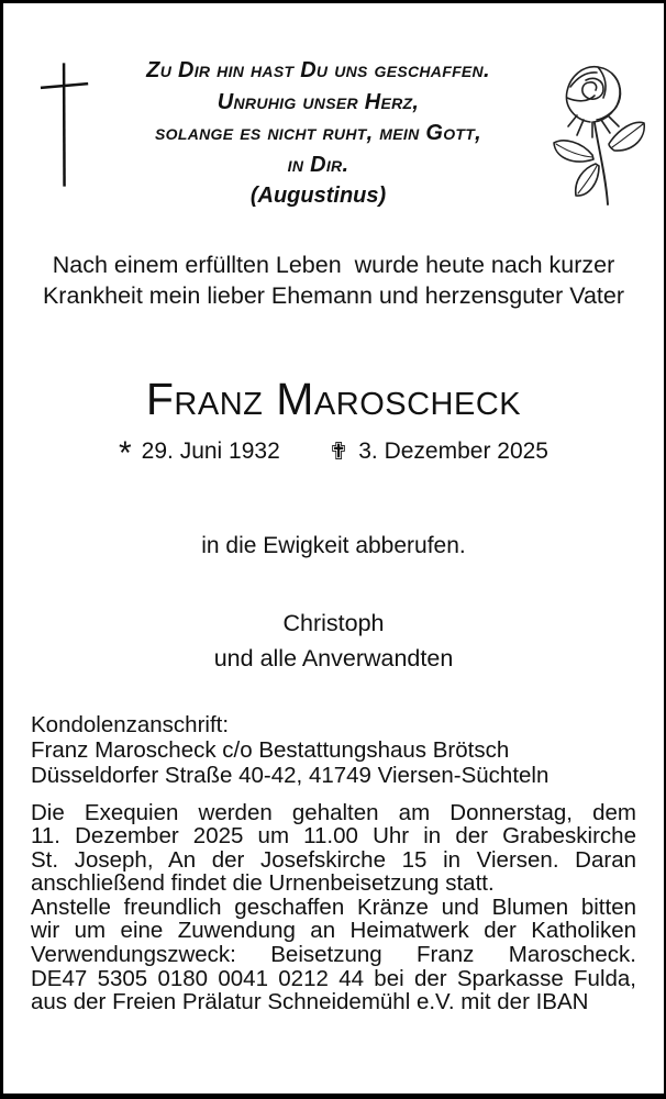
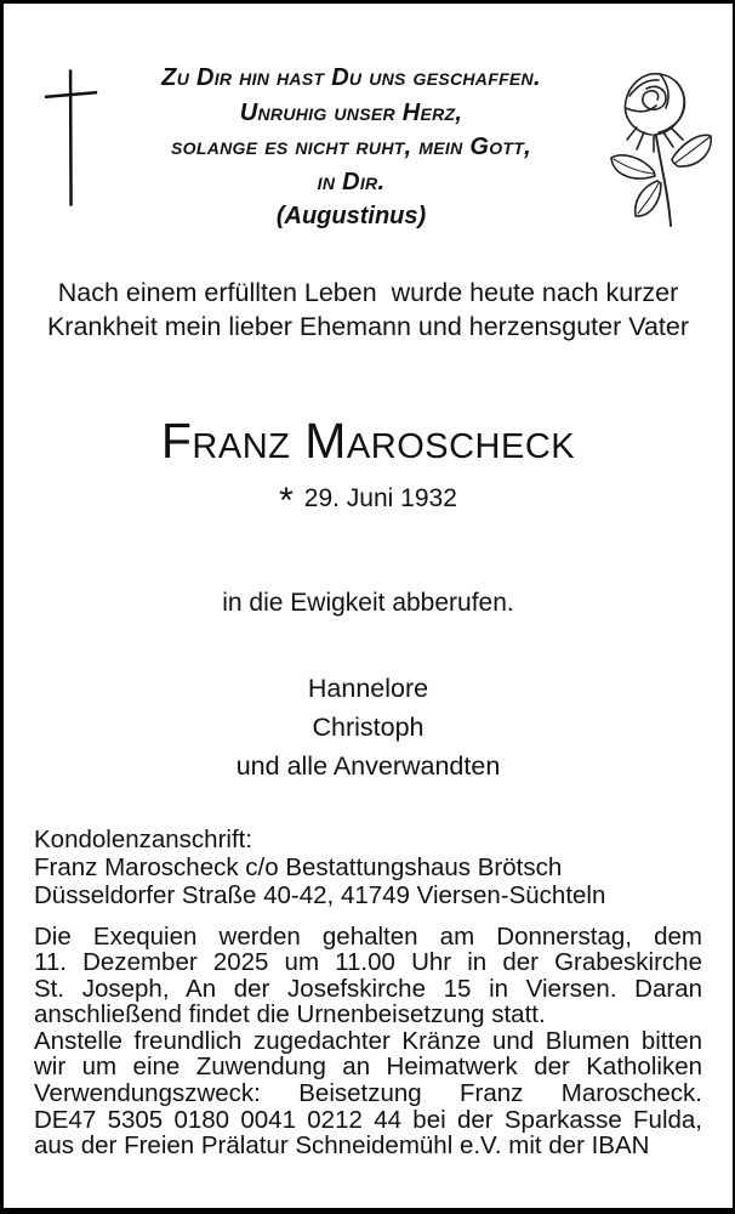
  Zu Dir hin hast Du uns geschaffen.
  Unruhig unser Herz,
  solange es nicht ruht, mein Gott,
  in Dir.
  (Augustinus)
  Nach einem erfüllten Leben wurde heute nach kurzer
  Krankheit mein lieber Ehemann und herzensguter Vater
  Franz Maroscheck
  *
  29. Juni 1932
- ✟
- 3. Dezember 2025
  in die Ewigkeit abberufen.
+ Hannelore
  Christoph
  und alle Anverwandten
  Kondolenzanschrift:
  Franz Maroscheck c/o Bestattungshaus Brötsch
  Düsseldorfer Straße 40-42, 41749 Viersen-Süchteln
  Die Exequien werden gehalten am Donnerstag, dem
  11. Dezember 2025 um 11.00 Uhr in der Grabeskirche
  St. Joseph, An der Josefskirche 15 in Viersen. Daran
  anschließend findet die Urnenbeisetzung statt.
- Anstelle freundlich geschaffen Kränze und Blumen bitten
+ Anstelle freundlich zugedachter Kränze und Blumen bitten
  wir um eine Zuwendung an Heimatwerk der Katholiken
  Verwendungszweck: Beisetzung Franz Maroscheck.
  DE47 5305 0180 0041 0212 44 bei der Sparkasse Fulda,
  aus der Freien Prälatur Schneidemühl e.V. mit der IBAN
